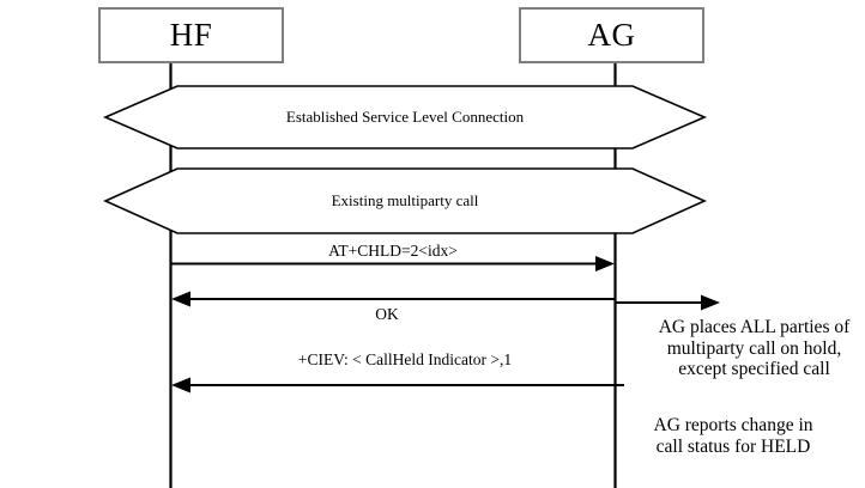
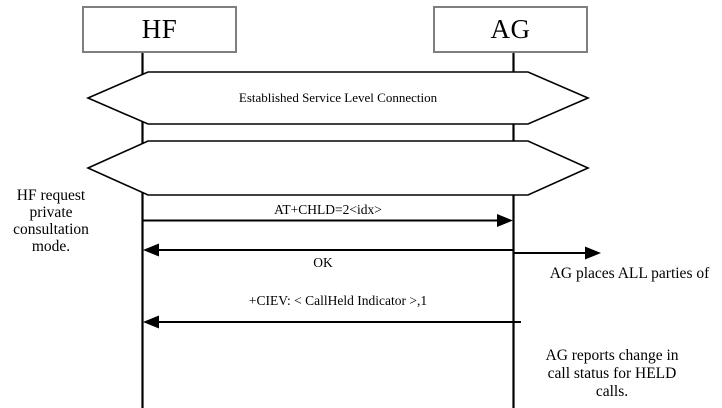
  HF
  AG
  Established Service Level Connection
- Existing multiparty call
  AT+CHLD=2<idx>
  OK
  +CIEV: < CallHeld Indicator >,1
+ HF request
+ private
+ consultation
+ mode.
  AG places ALL parties of
- multiparty call on hold,
- except specified call
  AG reports change in
  call status for HELD
+ calls.
